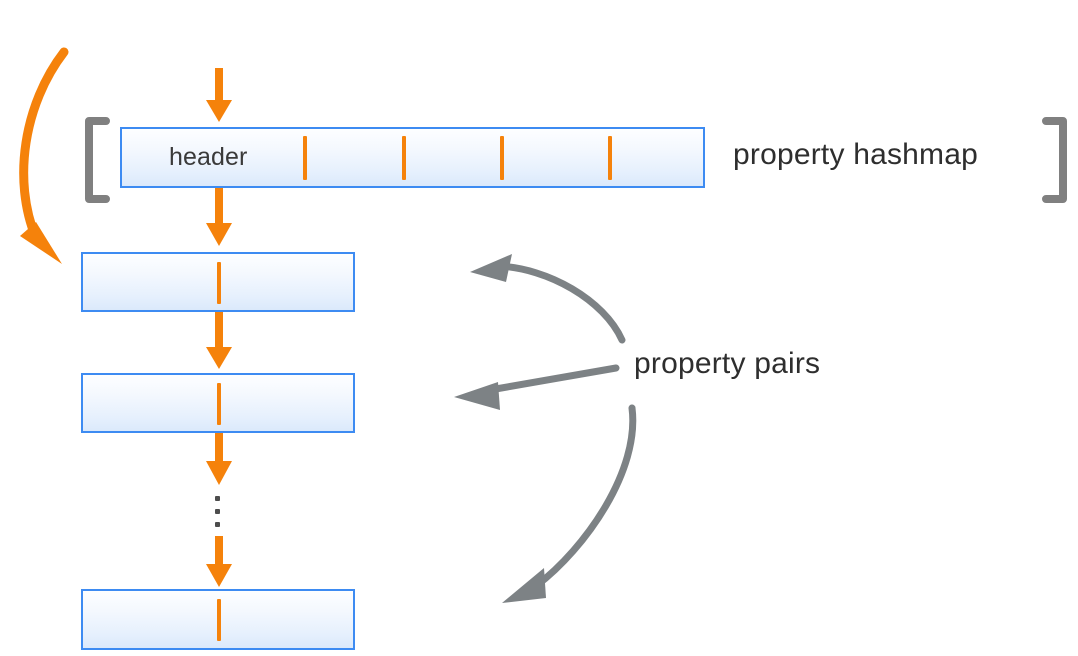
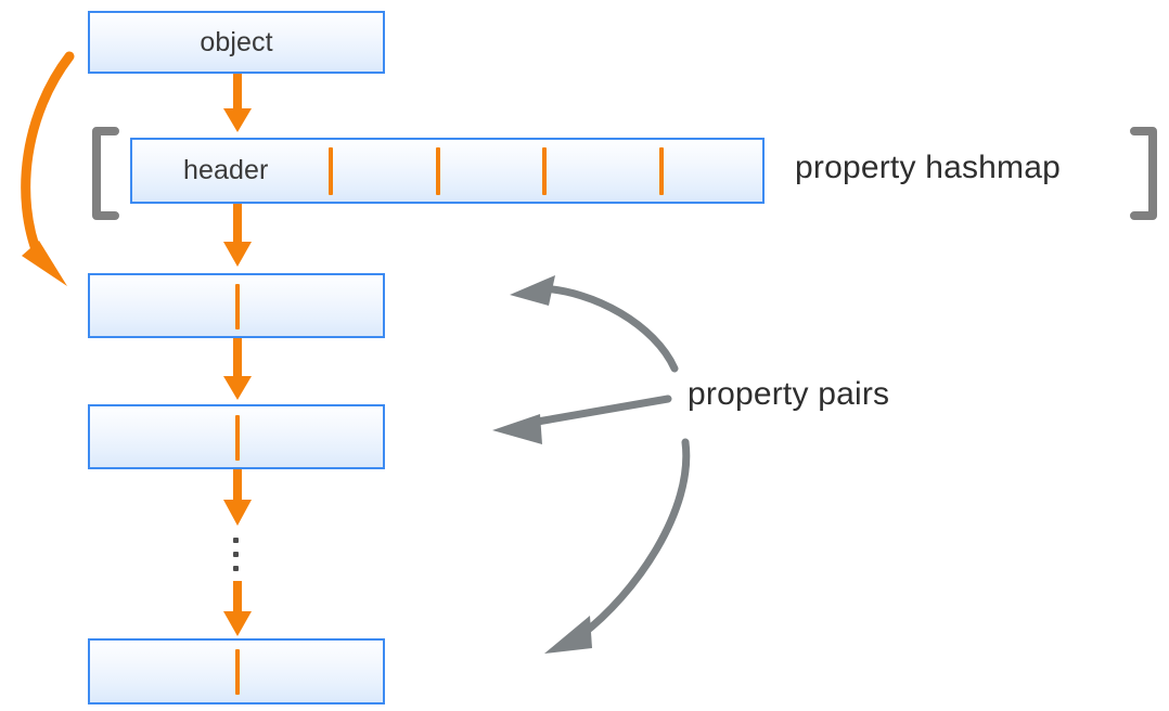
+ object
  header
  property hashmap
  property pairs
